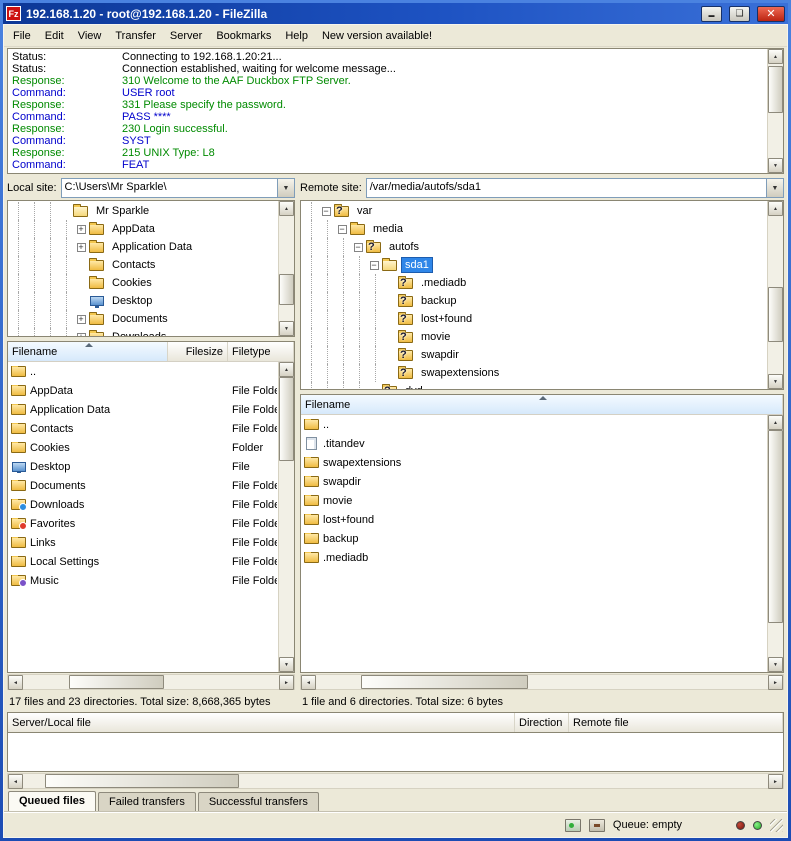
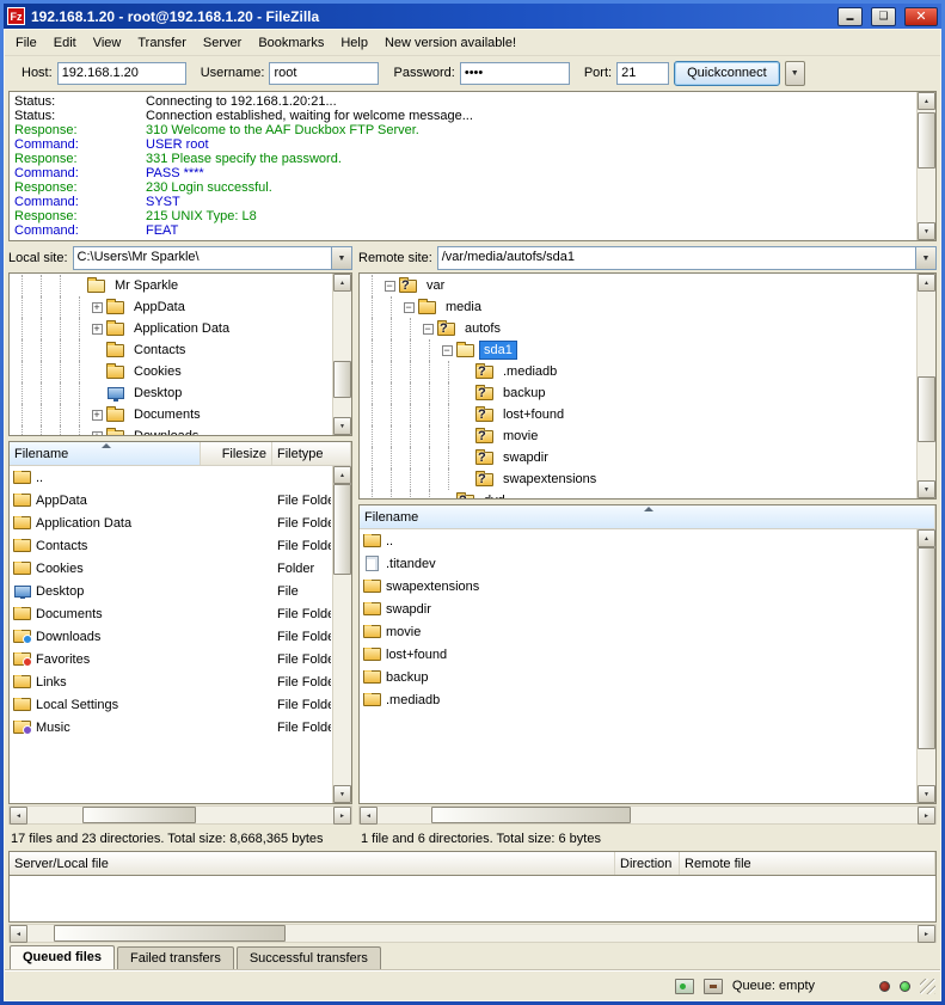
  Fz
  192.168.1.20 - root@192.168.1.20 - FileZilla
  File
  Edit
  View
  Transfer
  Server
  Bookmarks
  Help
  New version available!
+ Host:
+ 192.168.1.20
+ Username:
+ root
+ Password:
+ ••••
+ Port:
+ 21
+ Quickconnect
  Status:
  Connecting to 192.168.1.20:21...
  Status:
  Connection established, waiting for welcome message...
  Response:
  310 Welcome to the AAF Duckbox FTP Server.
  Command:
  USER root
  Response:
  331 Please specify the password.
  Command:
  PASS ****
  Response:
  230 Login successful.
  Command:
  SYST
  Response:
  215 UNIX Type: L8
  Command:
  FEAT
  Local site:
  C:\Users\Mr Sparkle\
  Mr Sparkle
  +
  AppData
  +
  Application Data
  Contacts
  Cookies
  Desktop
  +
  Documents
  Filename
  Filesize
  Filetype
  ..
  AppData
  File Fold
  Application Data
  File Fold
  Contacts
  File Fold
  Cookies
  Folder
  Desktop
  File
  Documents
  File Fold
  Downloads
  File Fold
  Favorites
  File Fold
  Links
  File Fold
  Local Settings
  File Fold
  Music
  File Fold
  17 files and 23 directories. Total size: 8,668,365 bytes
  Remote site:
  /var/media/autofs/sda1
  −
  var
  −
  media
  −
  autofs
  −
  sda1
  .mediadb
  backup
  lost+found
  movie
  swapdir
  swapextensions
  Filename
  ..
  .titandev
  swapextensions
  swapdir
  movie
  lost+found
  backup
  .mediadb
  1 file and 6 directories. Total size: 6 bytes
  Server/Local file
  Direction
  Remote file
  Queued files
  Failed transfers
  Successful transfers
  Queue: empty
